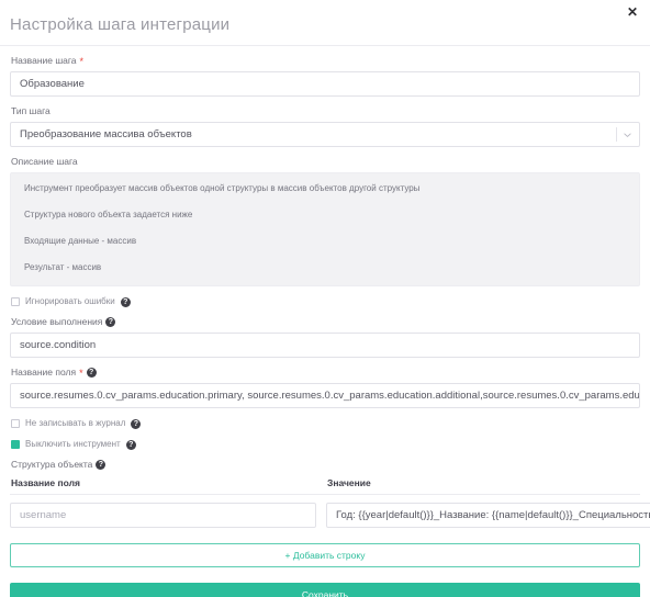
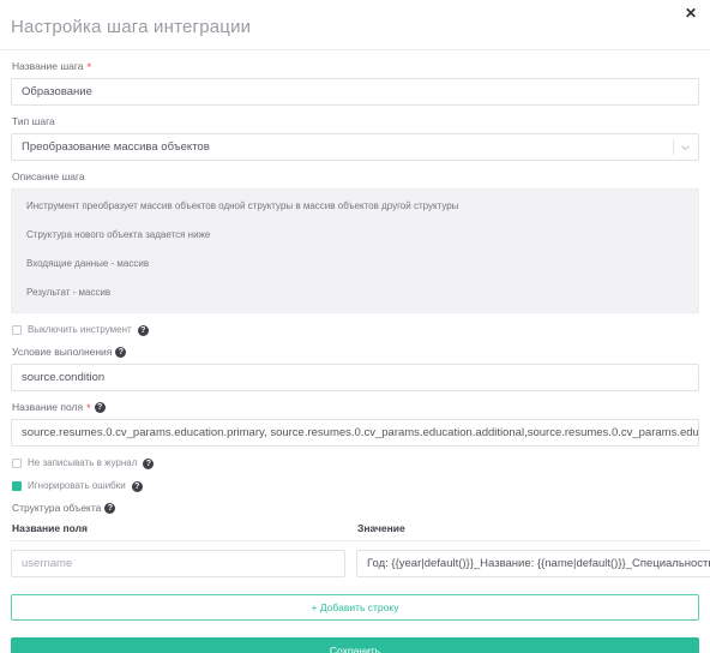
  ✕
  Настройка шага интеграции
  Название шага
  *
  Образование
  Тип шага
  Преобразование массива объектов
  Описание шага
  Инструмент преобразует массив объектов одной структуры в массив объектов другой структуры
  Структура нового объекта задается ниже
  Входящие данные - массив
  Результат - массив
- Игнорировать ошибки
+ Выключить инструмент
  Условие выполнения
  source.condition
  Название поля
  *
  source.resumes.0.cv_params.education.primary, source.resumes.0.cv_params.education.additional,source.resumes.0.cv_params.edu
  Не записывать в журнал
- Выключить инструмент
+ Игнорировать ошибки
  Структура объекта
  Название поля
  Значение
  username
  Год: {{year|default()}}_Название: {{name|default()}}_Специальност
  + Добавить строку
  Сохранить
